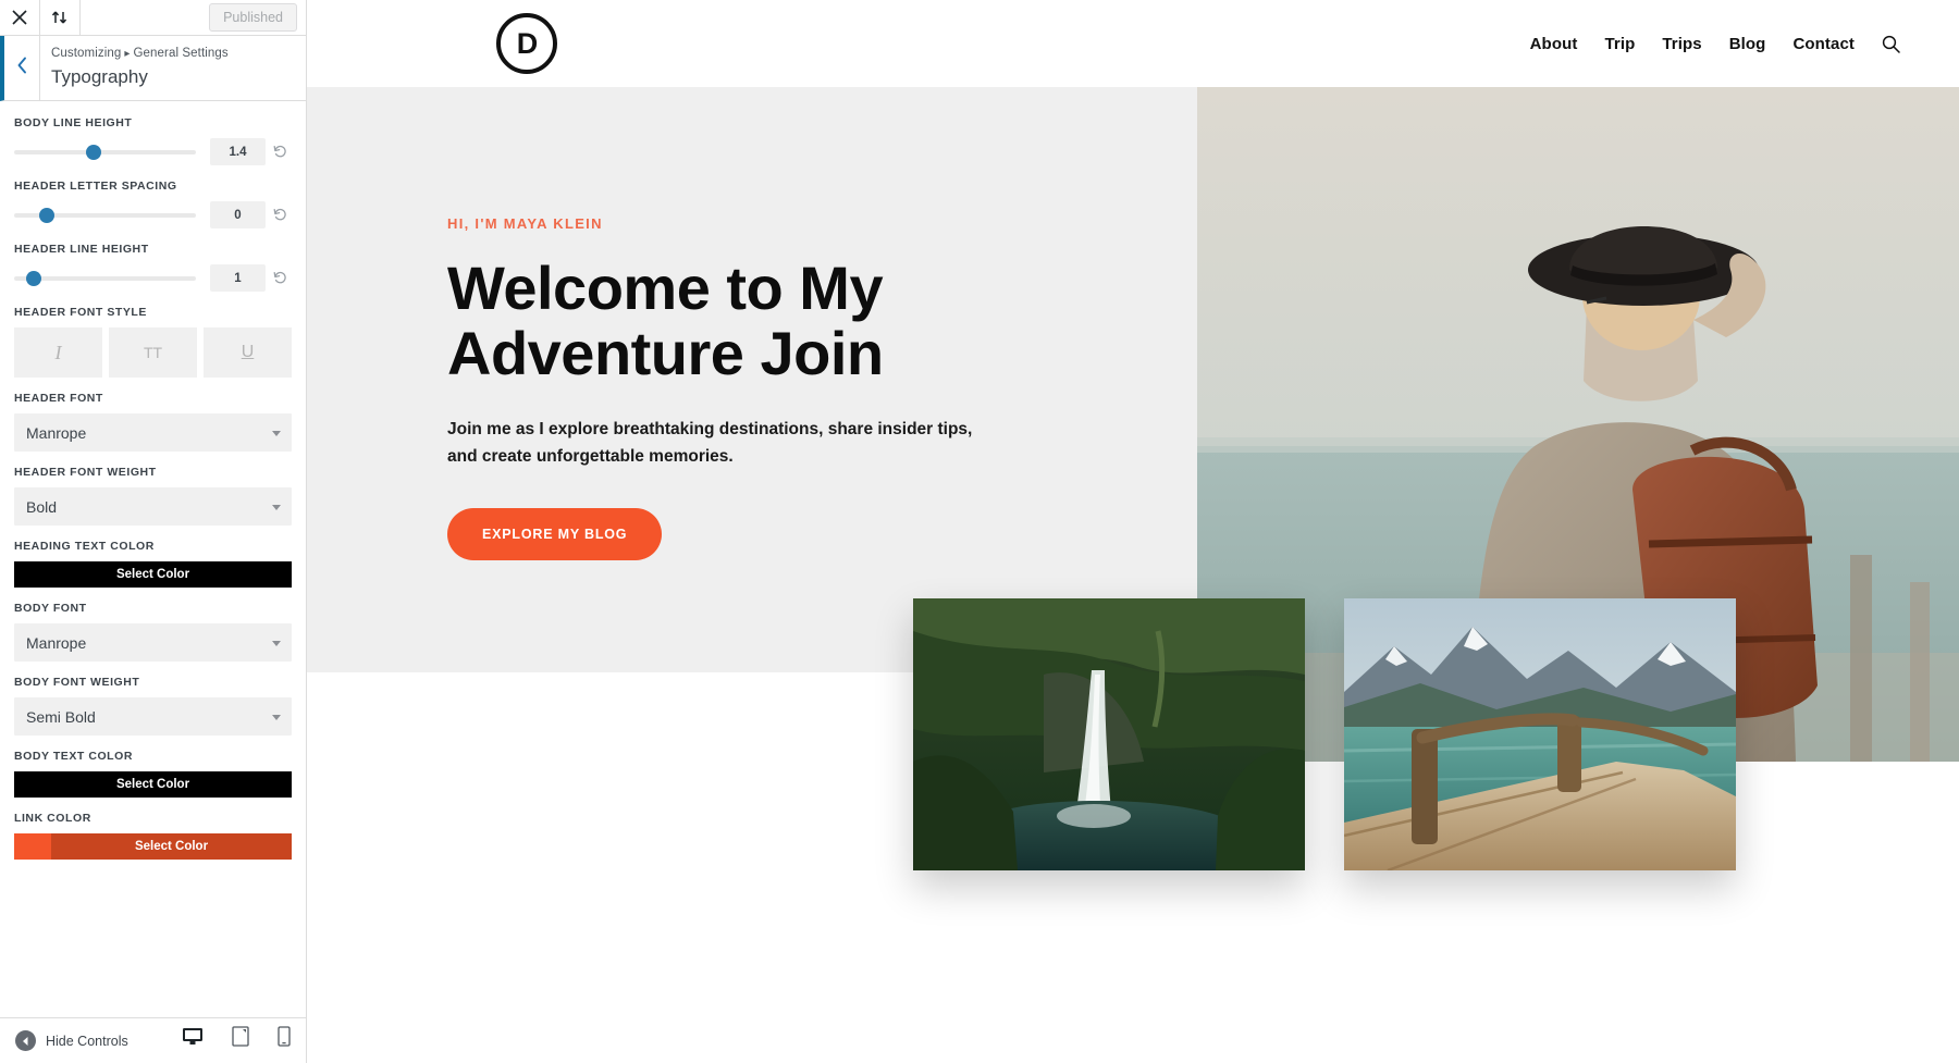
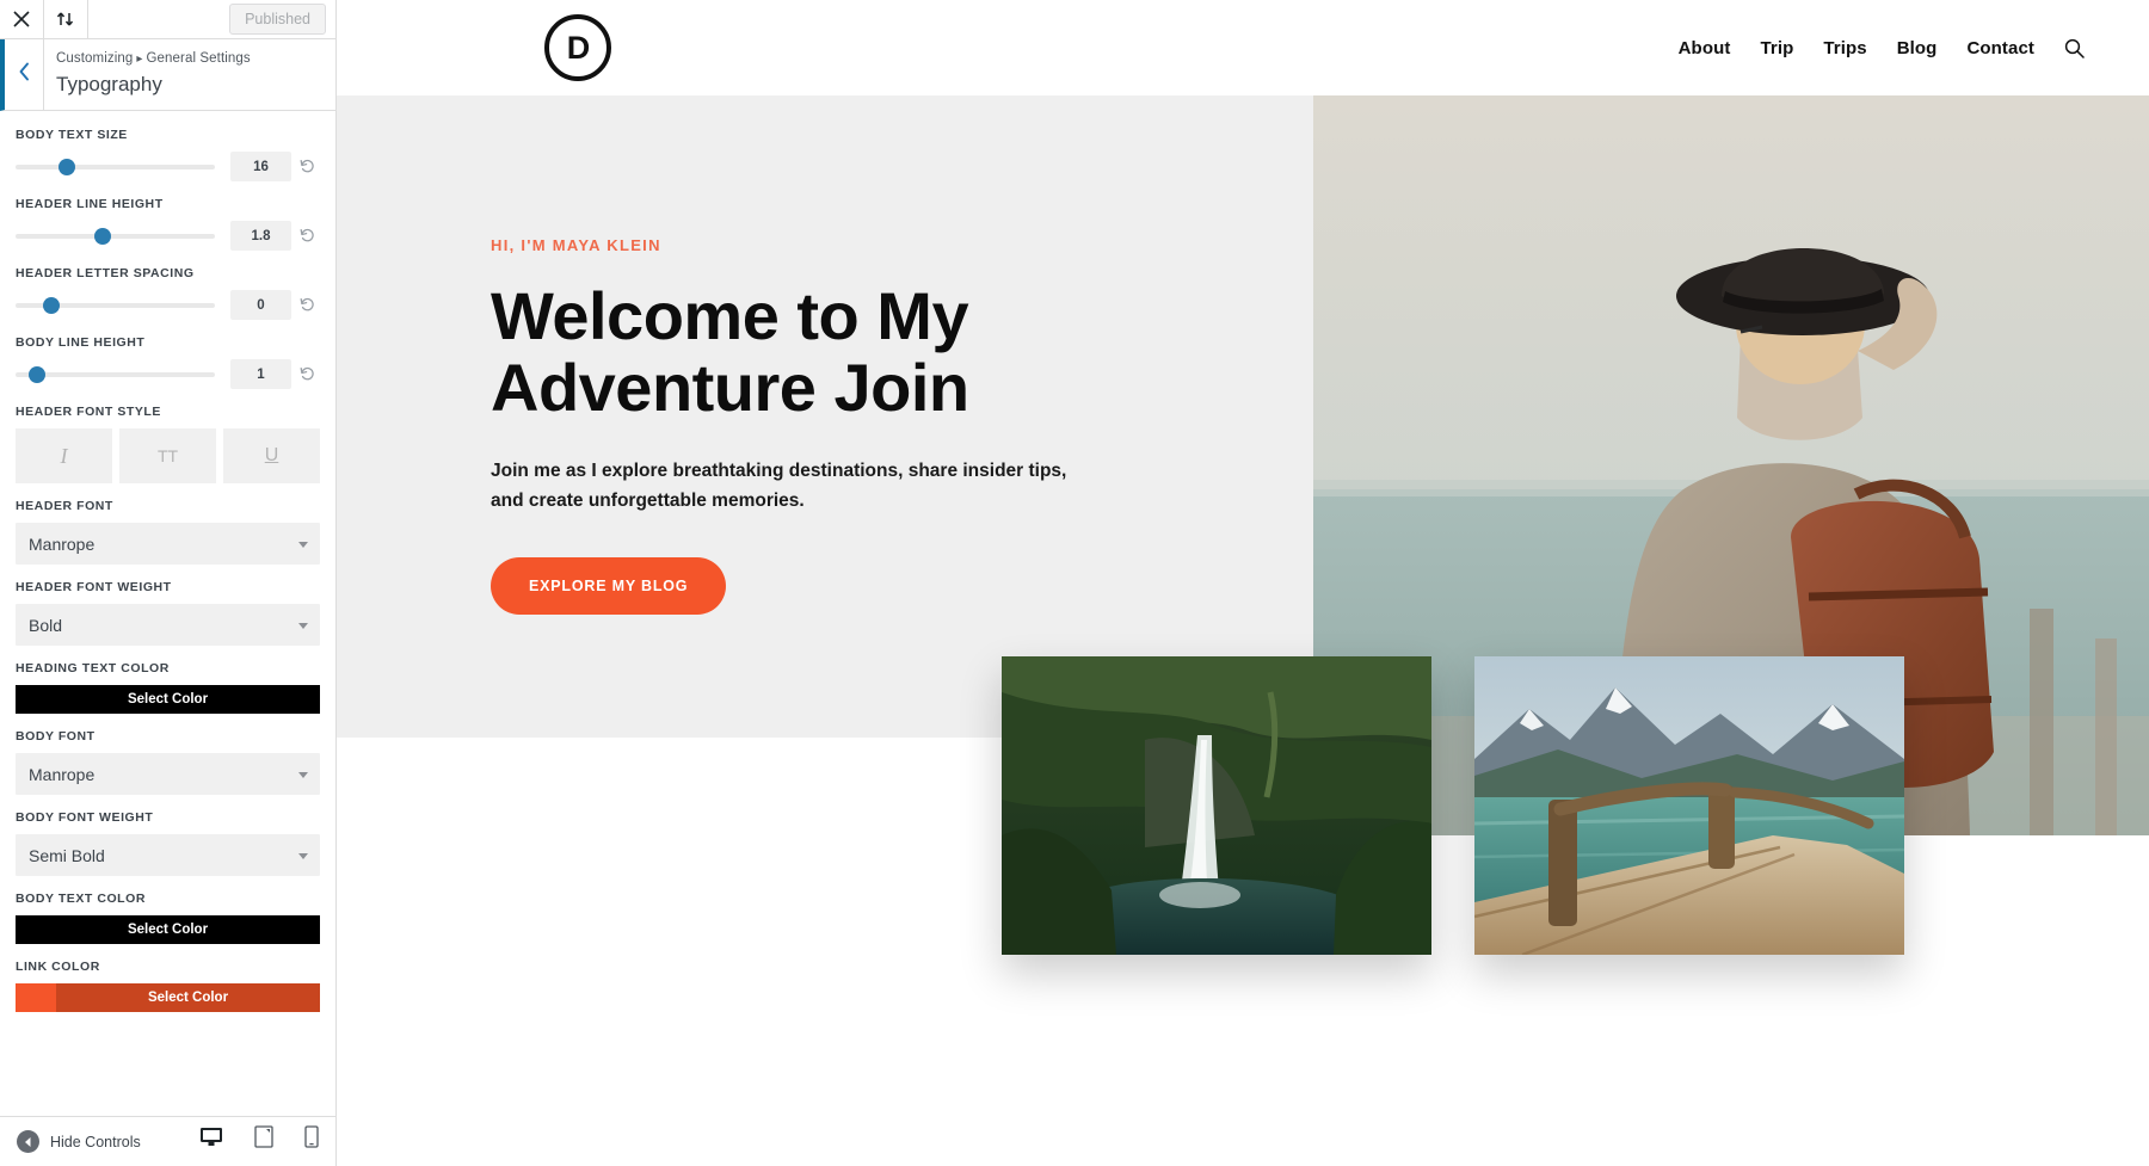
  Published
  Customizing ▸ General Settings
  Typography
+ BODY TEXT SIZE
+ 16
- BODY LINE HEIGHT
+ HEADER LINE HEIGHT
- 1.4
+ 1.8
  HEADER LETTER SPACING
  0
- HEADER LINE HEIGHT
+ BODY LINE HEIGHT
  1
  HEADER FONT STYLE
  I
  TT
  U
  HEADER FONT
  Manrope
  HEADER FONT WEIGHT
  Bold
  HEADING TEXT COLOR
  Select Color
  BODY FONT
  Manrope
  BODY FONT WEIGHT
  Semi Bold
  BODY TEXT COLOR
  Select Color
  LINK COLOR
  Select Color
  Hide Controls
  D
  About
  Trip
  Trips
  Blog
  Contact
  HI, I'M MAYA KLEIN
  Welcome to My Adventure Join
  Join me as I explore breathtaking destinations, share insider tips, and create unforgettable memories.
  EXPLORE MY BLOG
